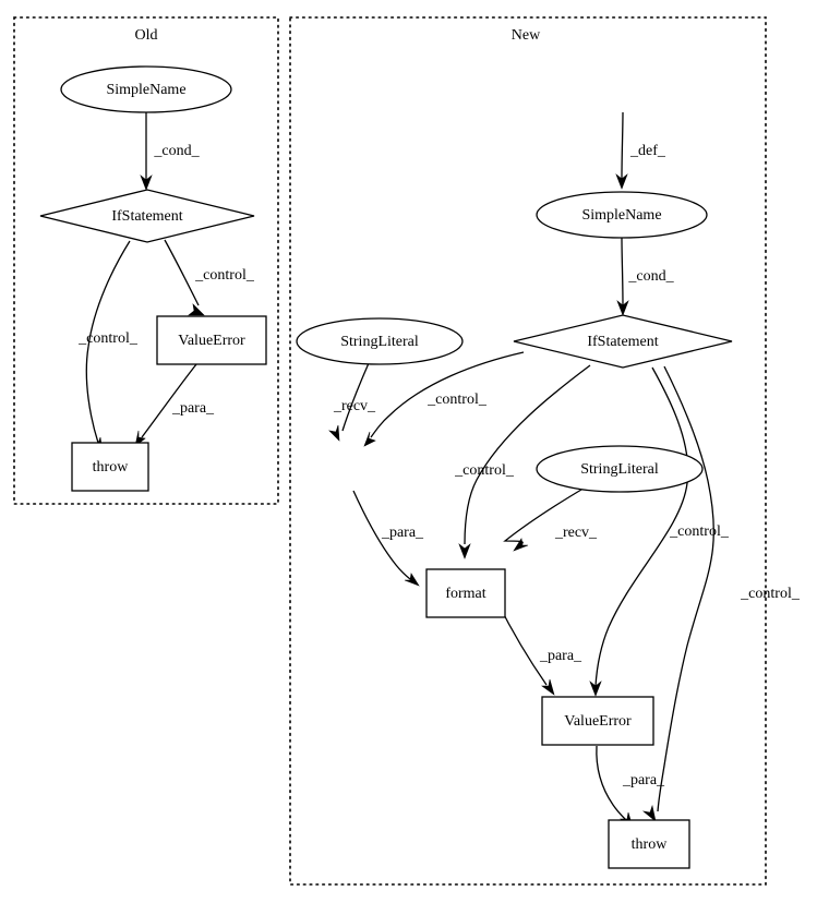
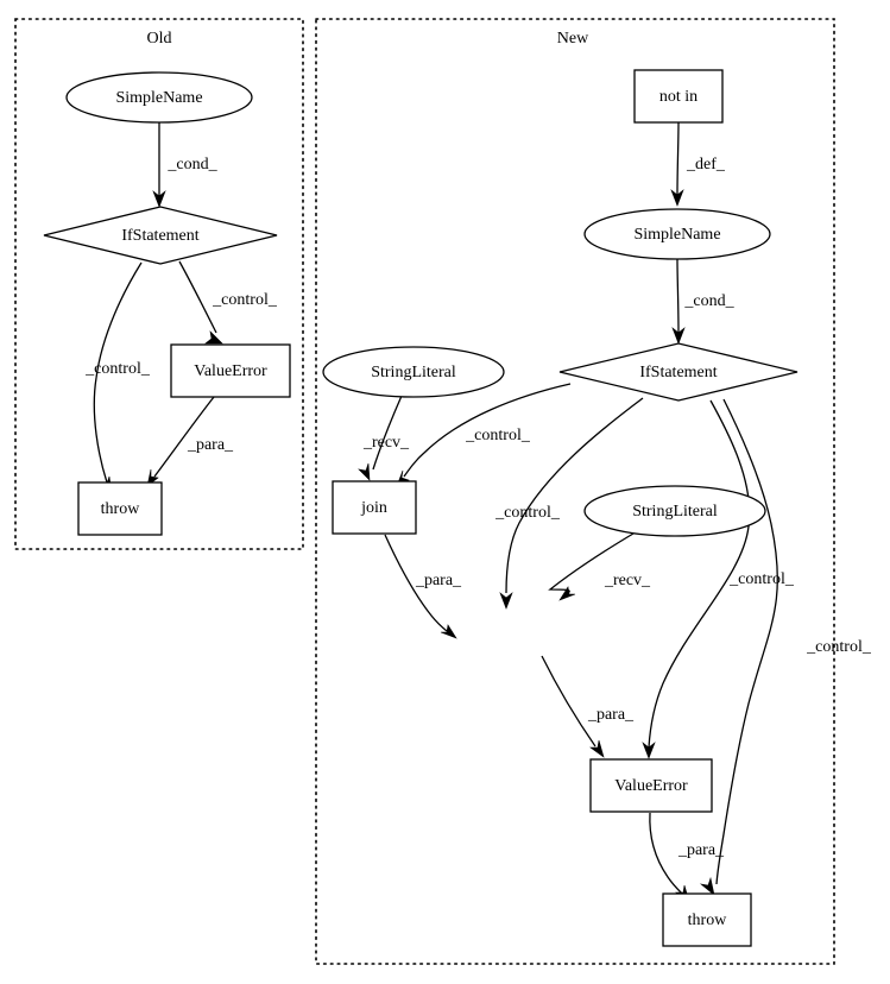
  Old
  New
  _cond_
  _control_
  _control_
  _para_
  _def_
  _cond_
  _recv_
  _control_
  _control_
  _para_
  _recv_
  _para_
  _control_
  _para_
  _control_
  SimpleName
  IfStatement
  ValueError
  throw
+ not in
  SimpleName
  IfStatement
  StringLiteral
+ join
  StringLiteral
- format
  ValueError
  throw
